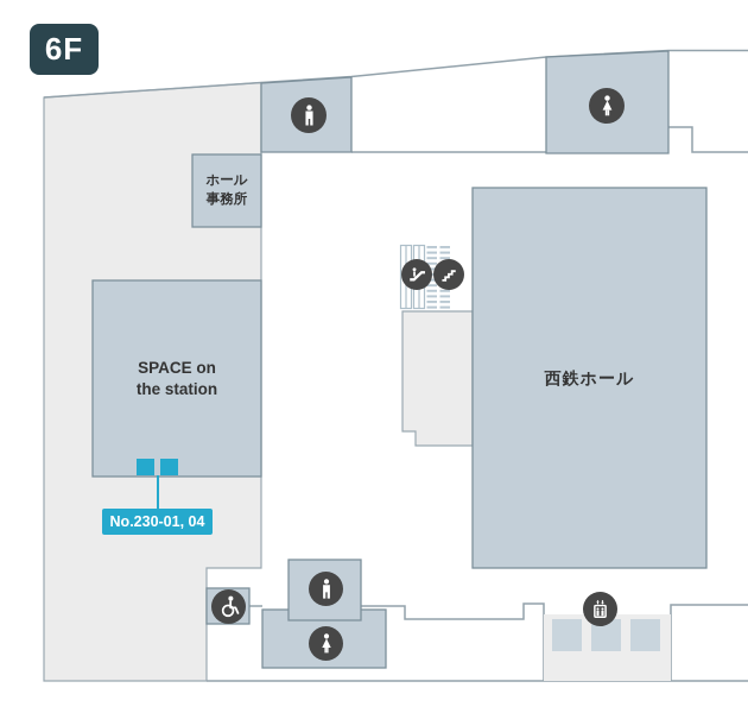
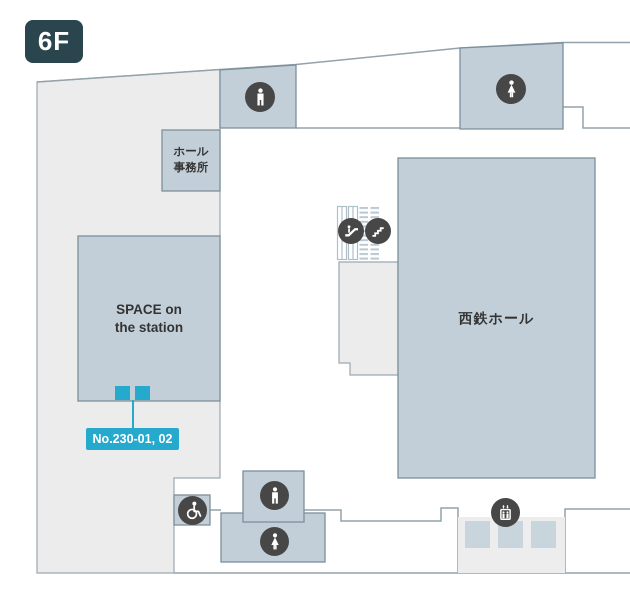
  6F
  ホール
  事務所
  SPACE on
  the station
  西鉄ホール
- No.230-01, 04
+ No.230-01, 02
